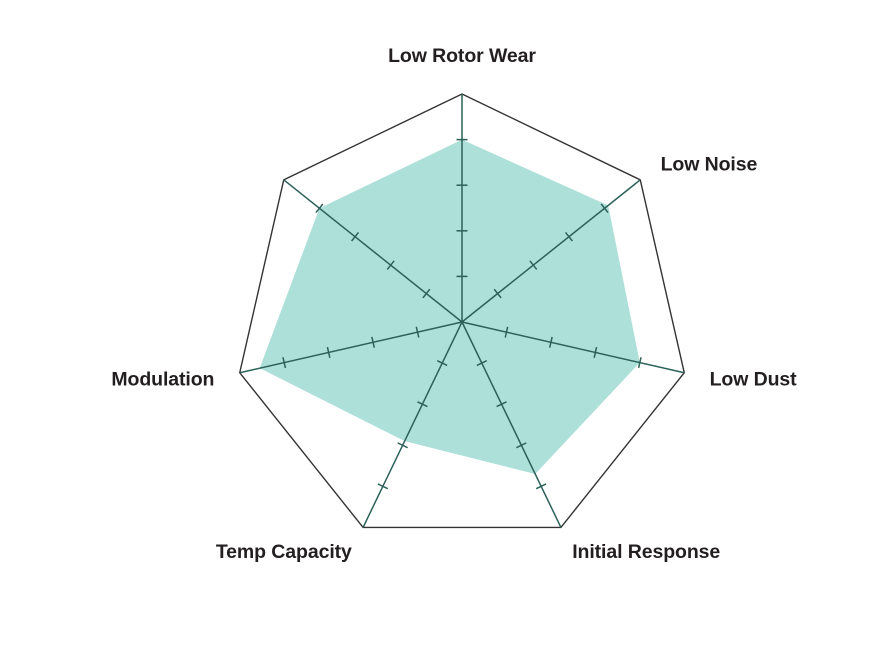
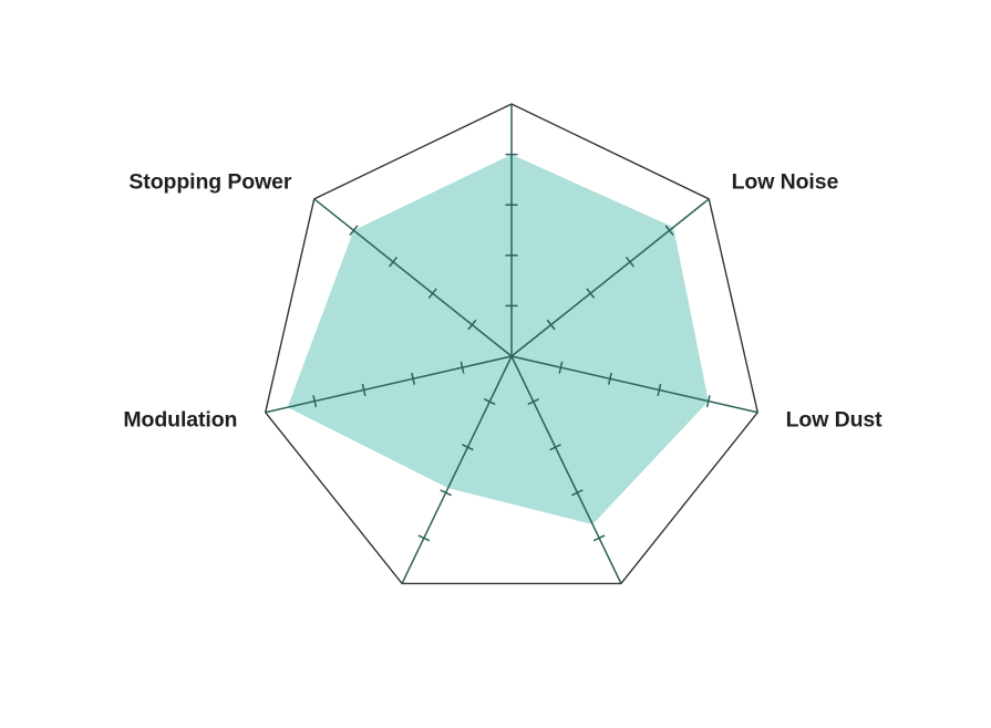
- Low Rotor Wear
  Low Noise
  Low Dust
- Initial Response
- Temp Capacity
  Modulation
+ Stopping Power
